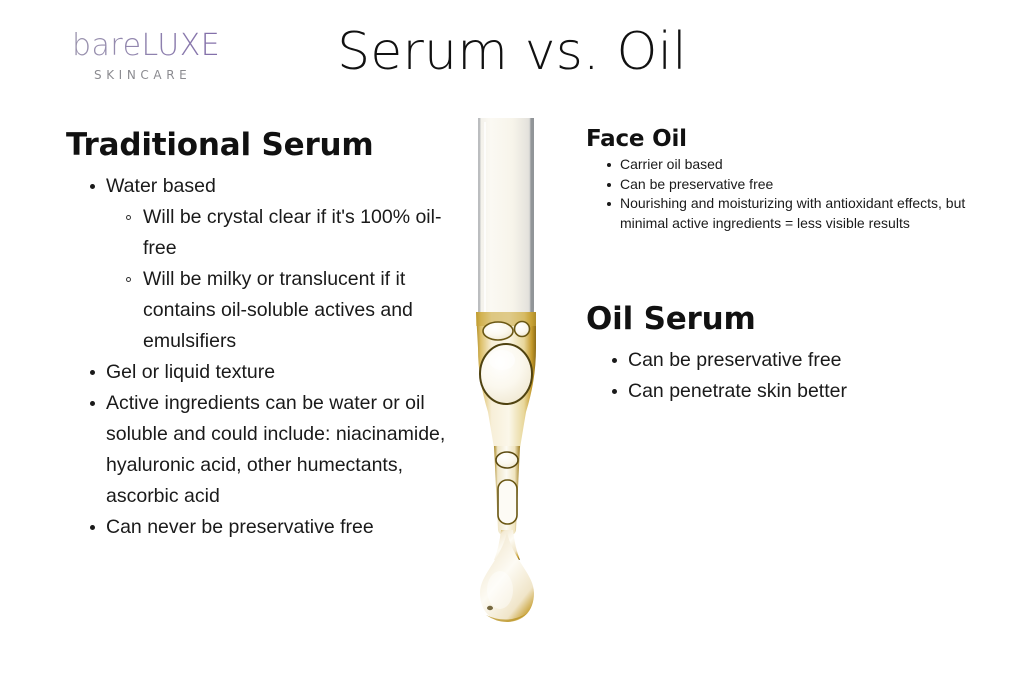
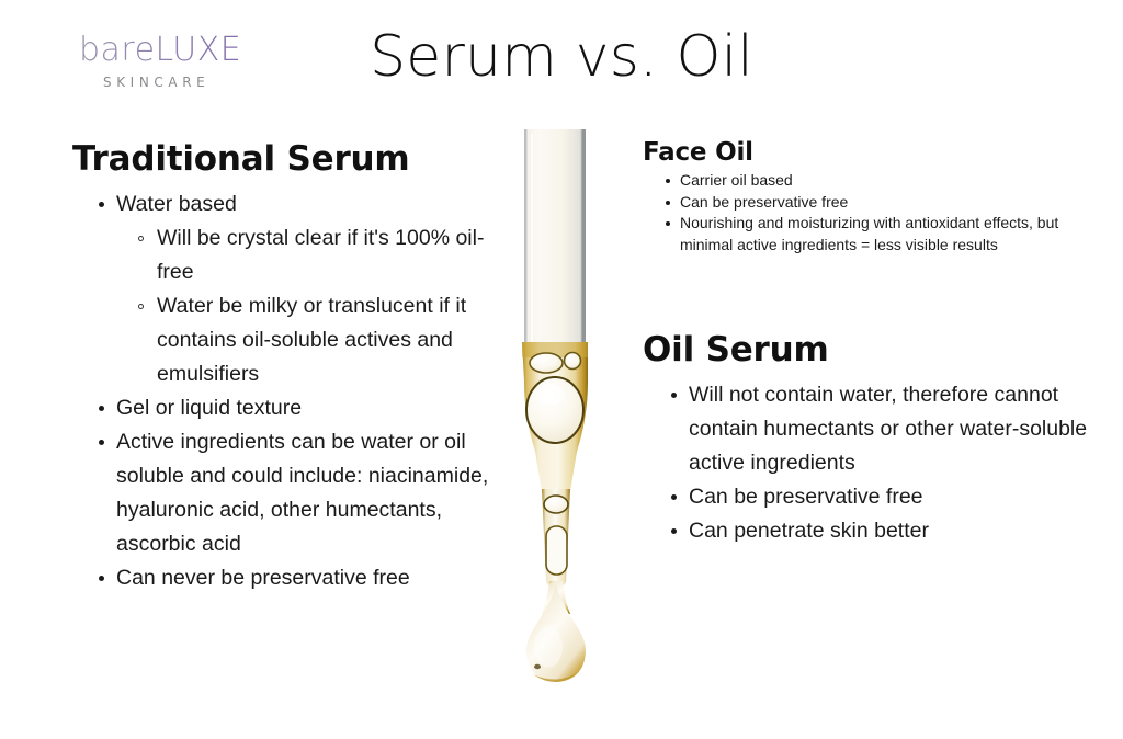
  bareLUXE
  SKINCARE
  Serum vs. Oil
  Traditional Serum
  Water based
  Will be crystal clear if it's 100% oil-free
- Will be milky or translucent if it contains oil-soluble actives and emulsifiers
+ Water be milky or translucent if it contains oil-soluble actives and emulsifiers
  Gel or liquid texture
  Active ingredients can be water or oil soluble and could include: niacinamide, hyaluronic acid, other humectants, ascorbic acid
  Can never be preservative free
  Face Oil
  Carrier oil based
  Can be preservative free
  Nourishing and moisturizing with antioxidant effects, but minimal active ingredients = less visible results
  Oil Serum
+ Will not contain water, therefore cannot contain humectants or other water-soluble active ingredients
  Can be preservative free
  Can penetrate skin better
